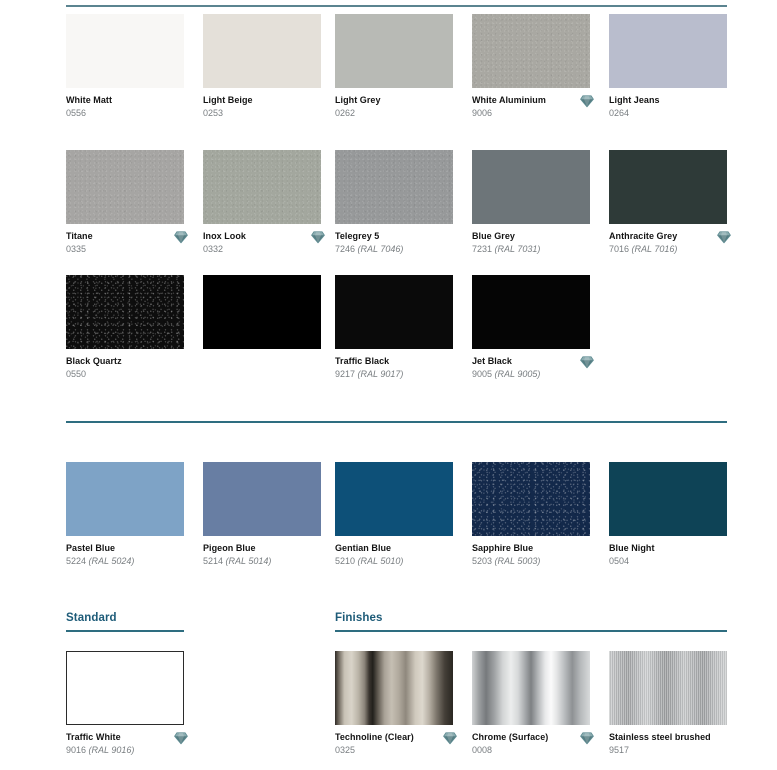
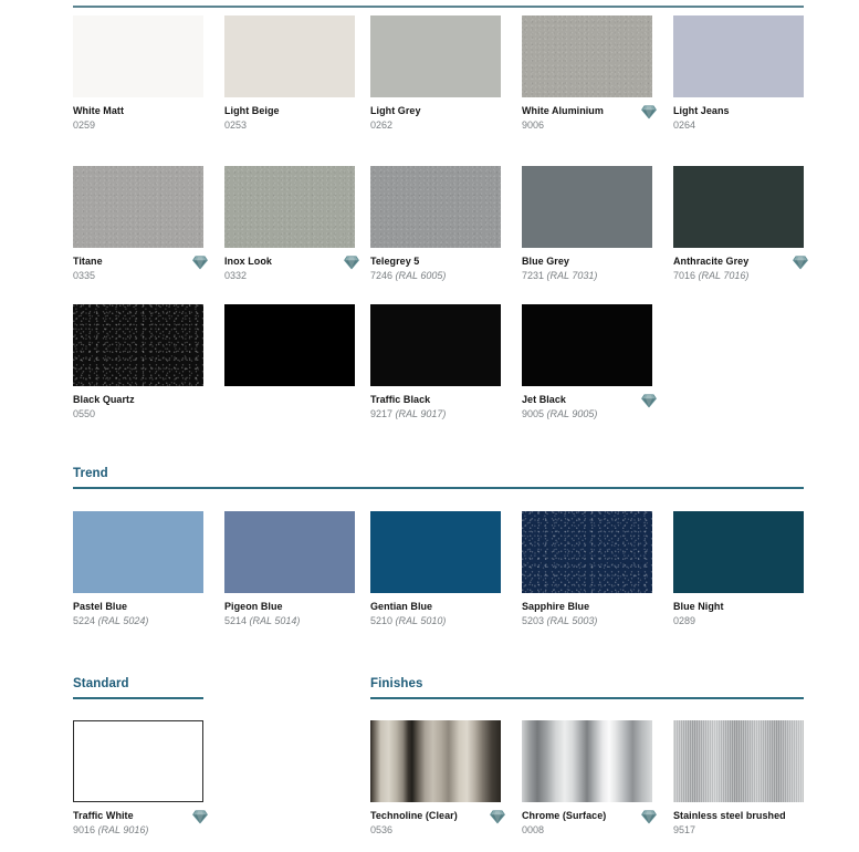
+ Trend
  Standard
  Finishes
  White Matt
- 0556
+ 0259
  Light Beige
  0253
  Light Grey
  0262
  White Aluminium
  9006
  Light Jeans
  0264
  Titane
  0335
  Inox Look
  0332
  Telegrey 5
- 7246 (RAL 7046)
+ 7246 (RAL 6005)
  Blue Grey
  7231 (RAL 7031)
  Anthracite Grey
  7016 (RAL 7016)
  Black Quartz
  0550
  Traffic Black
  9217 (RAL 9017)
  Jet Black
  9005 (RAL 9005)
  Pastel Blue
  5224 (RAL 5024)
  Pigeon Blue
  5214 (RAL 5014)
  Gentian Blue
  5210 (RAL 5010)
  Sapphire Blue
  5203 (RAL 5003)
  Blue Night
- 0504
+ 0289
  Traffic White
  9016 (RAL 9016)
  Technoline (Clear)
- 0325
+ 0536
  Chrome (Surface)
  0008
  Stainless steel brushed
  9517
